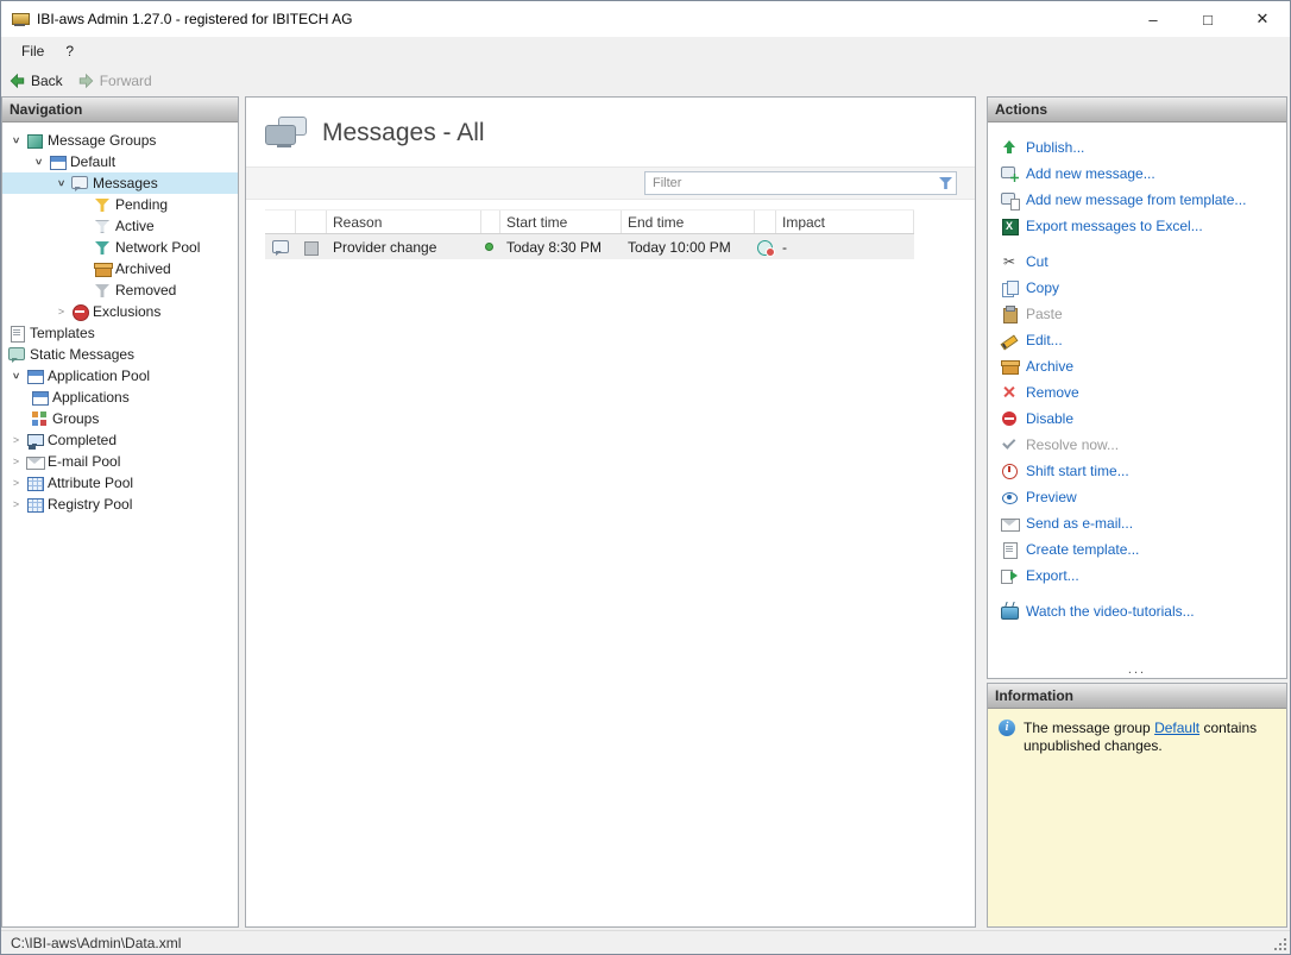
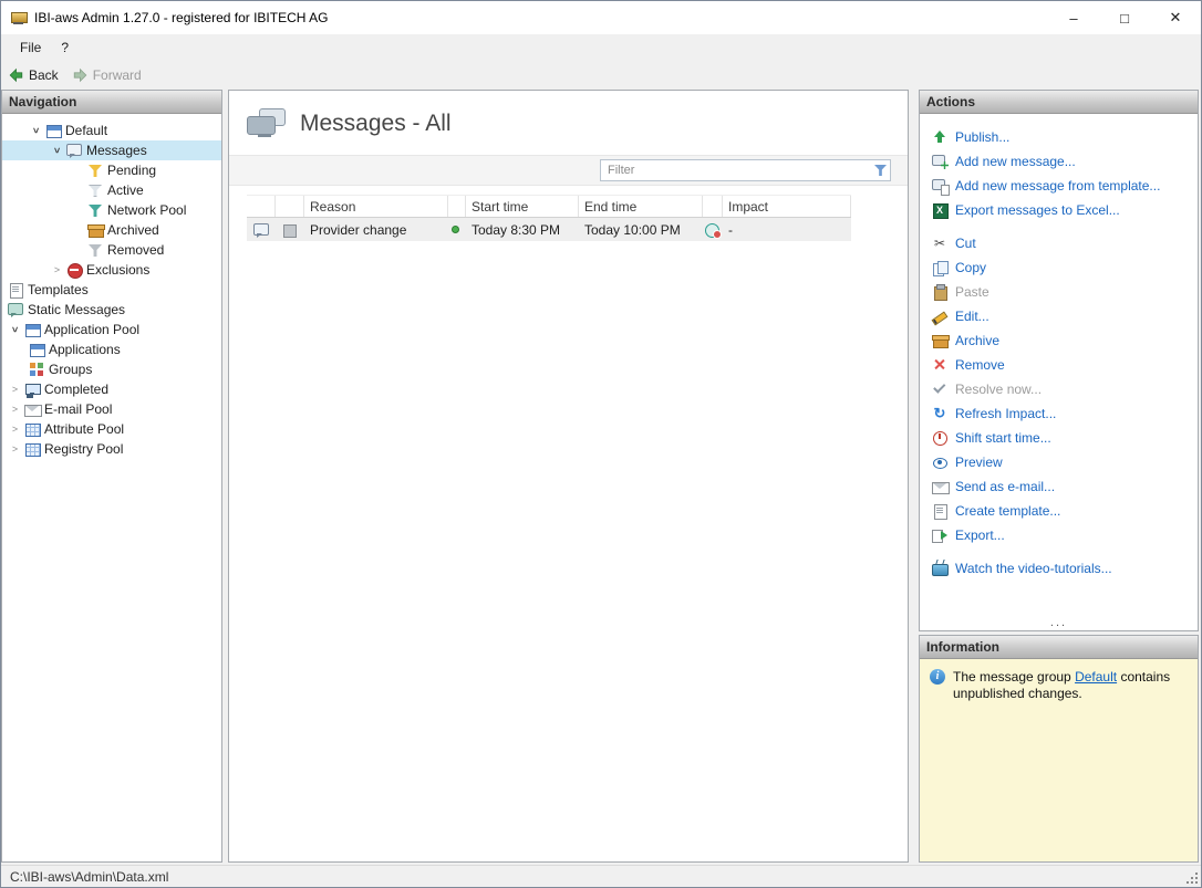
  IBI-aws Admin 1.27.0 - registered for IBITECH AG
  –
  □
  ✕
  File
  ?
  Back
  Forward
  Navigation
- Message Groups
  Default
  Messages
  Pending
  Active
  Network Pool
  Archived
  Removed
  >
  Exclusions
  Templates
  Static Messages
  Application Pool
  Applications
  Groups
  >
  Completed
  >
  E-mail Pool
  >
  Attribute Pool
  >
  Registry Pool
  Messages - All
  Filter
  Reason
  Start time
  End time
  Impact
  Provider change
  Today 8:30 PM
  Today 10:00 PM
  -
  Actions
  Publish...
  Add new message...
  Add new message from template...
  Export messages to Excel...
  Cut
  Copy
  Paste
  Edit...
  Archive
  Remove
- Disable
  Resolve now...
+ Refresh Impact...
  Shift start time...
  Preview
  Send as e-mail...
  Create template...
  Export...
  Watch the video-tutorials...
  ...
  Information
  The message group Default contains unpublished changes.
  C:\IBI-aws\Admin\Data.xml
